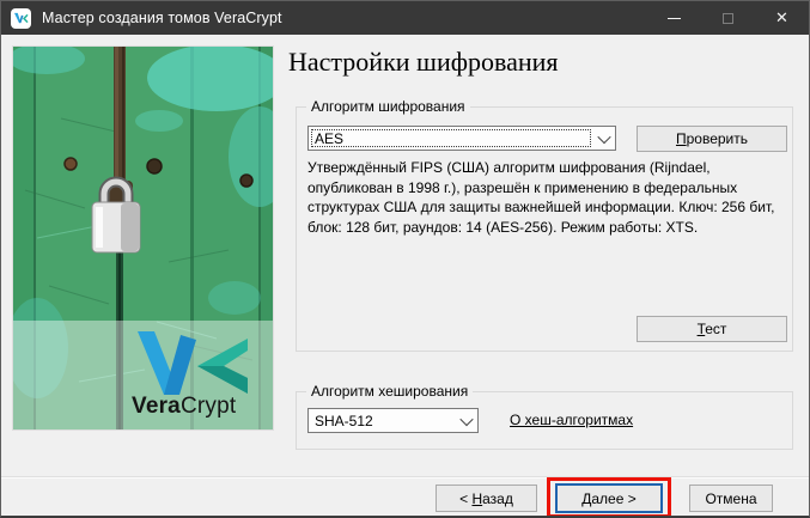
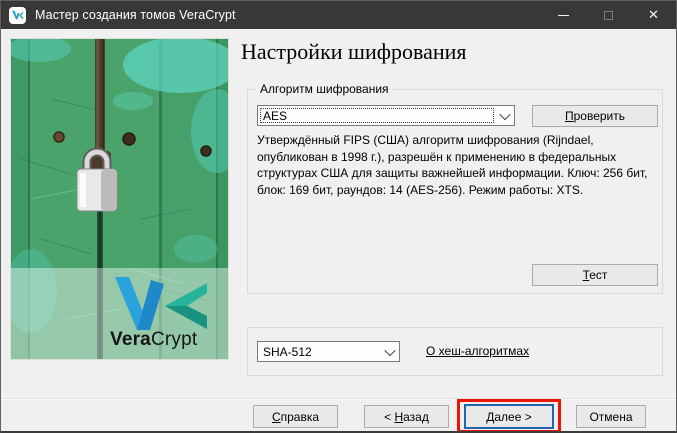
  Мастер создания томов VeraCrypt
  ✕
  VeraCrypt
  Настройки шифрования
  Алгоритм шифрования
  AES
  Проверить
- Утверждённый FIPS (США) алгоритм шифрования (Rijndael, опубликован в 1998 г.), разрешён к применению в федеральных структурах США для защиты важнейшей информации. Ключ: 256 бит, блок: 128 бит, раундов: 14 (AES-256). Режим работы: XTS.
+ Утверждённый FIPS (США) алгоритм шифрования (Rijndael, опубликован в 1998 г.), разрешён к применению в федеральных структурах США для защиты важнейшей информации. Ключ: 256 бит, блок: 169 бит, раундов: 14 (AES-256). Режим работы: XTS.
  Тест
- Алгоритм хеширования
  SHA-512
  О хеш-алгоритмах
+ Справка
  < Назад
  Далее >
  Отмена
